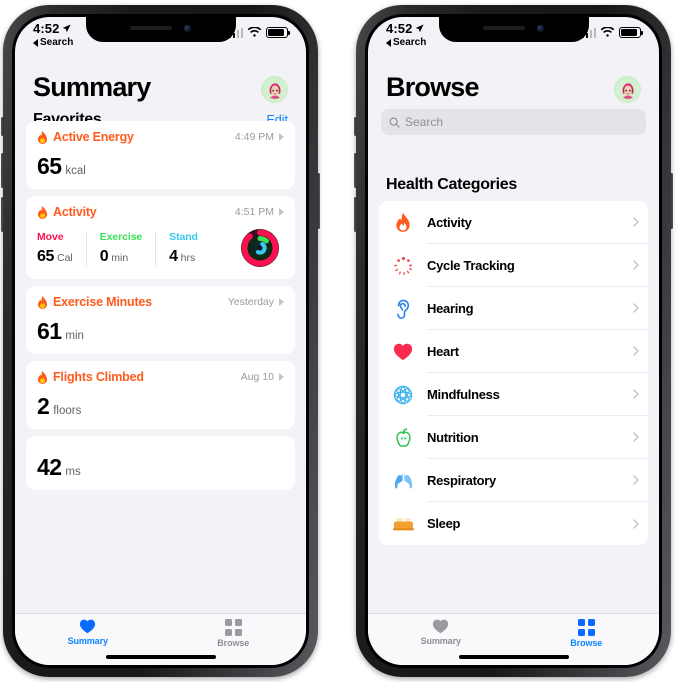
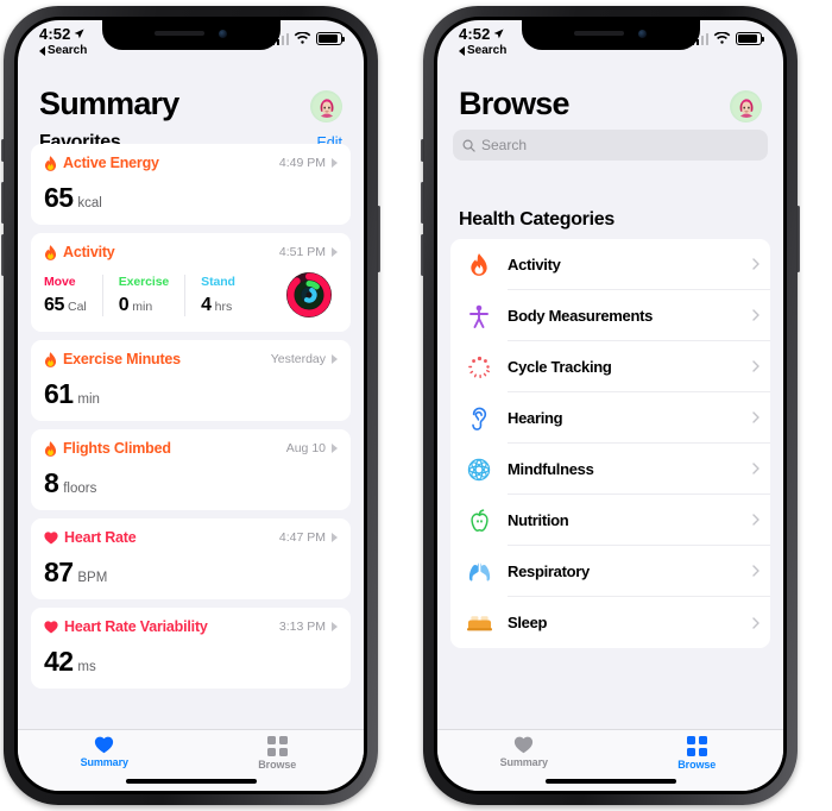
  4:52
  Search
  Summary
  Favorites
  Edit
  Active Energy
  4:49 PM
  65
  kcal
  Activity
  4:51 PM
  Move
  65
  Cal
  Exercise
  0
  min
  Stand
  4
  hrs
  Exercise Minutes
  Yesterday
  61
  min
  Flights Climbed
  Aug 10
- 2
+ 8
  floors
+ Heart Rate
+ 4:47 PM
+ 87
+ BPM
+ Heart Rate Variability
+ 3:13 PM
  42
  ms
  Summary
  Browse
  4:52
  Search
  Browse
  Search
  Health Categories
  Activity
+ Body Measurements
  Cycle Tracking
  Hearing
- Heart
  Mindfulness
  Nutrition
  Respiratory
  Sleep
  Summary
  Browse
